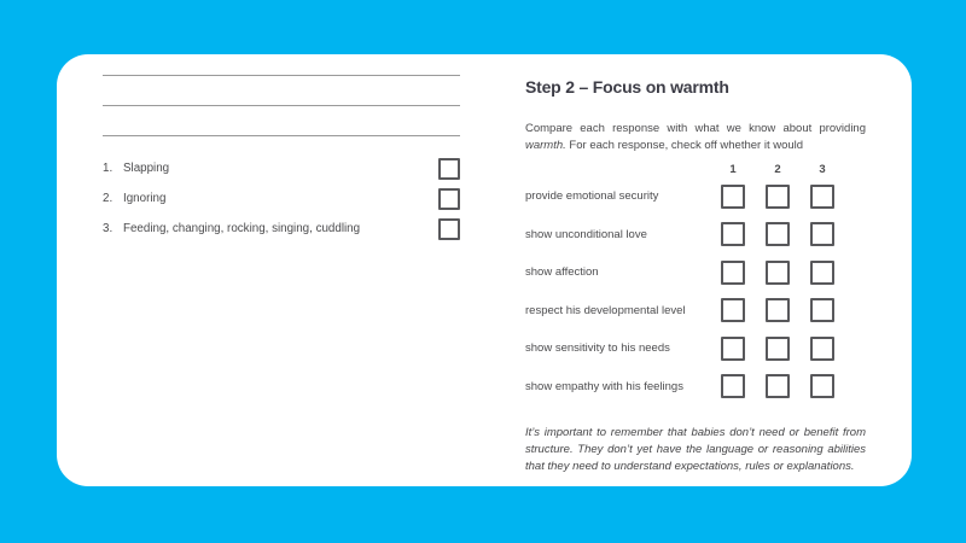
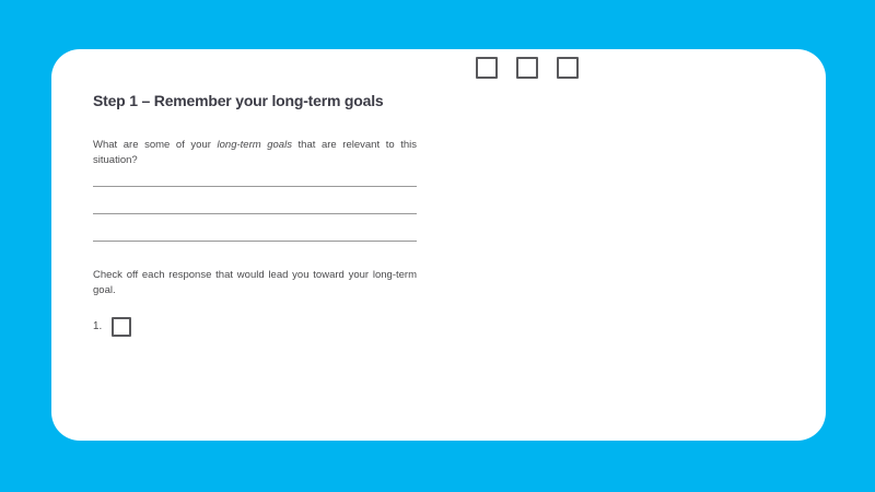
+ Step 1 – Remember your long-term goals
+ What are some of your long-term goals that are relevant to this situation?
+ Check off each response that would lead you toward your long-term goal.
  1.
- Slapping
- 2.
- Ignoring
- 3.
- Feeding, changing, rocking, singing, cuddling
- Step 2 – Focus on warmth
- Compare each response with what we know about providing warmth. For each response, check off whether it would
- 1
- 2
- 3
- provide emotional security
- show unconditional love
- show affection
- respect his developmental level
- show sensitivity to his needs
- show empathy with his feelings
- It’s important to remember that babies don’t need or benefit from structure. They don’t yet have the language or reasoning abilities that they need to understand expectations, rules or explanations.
